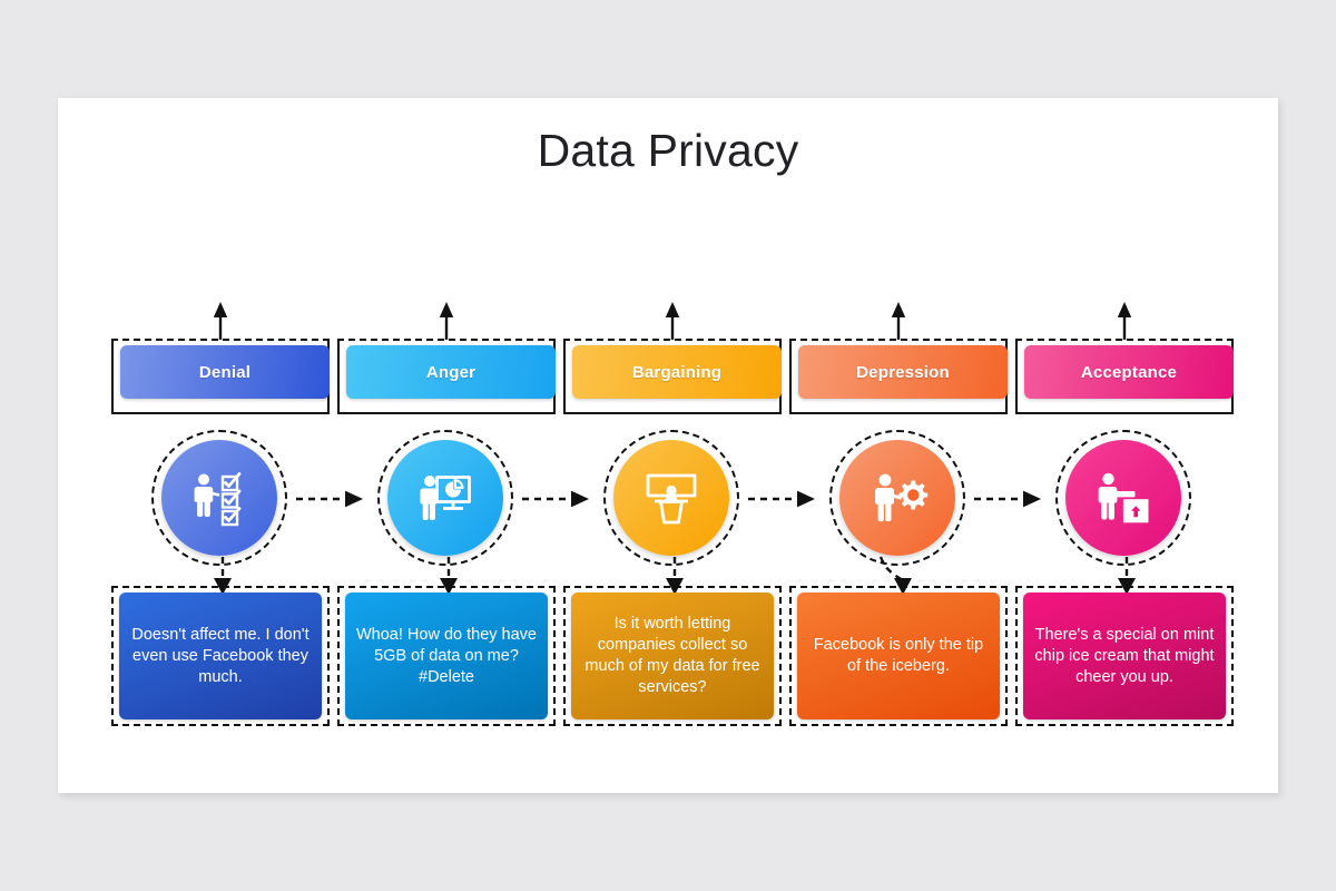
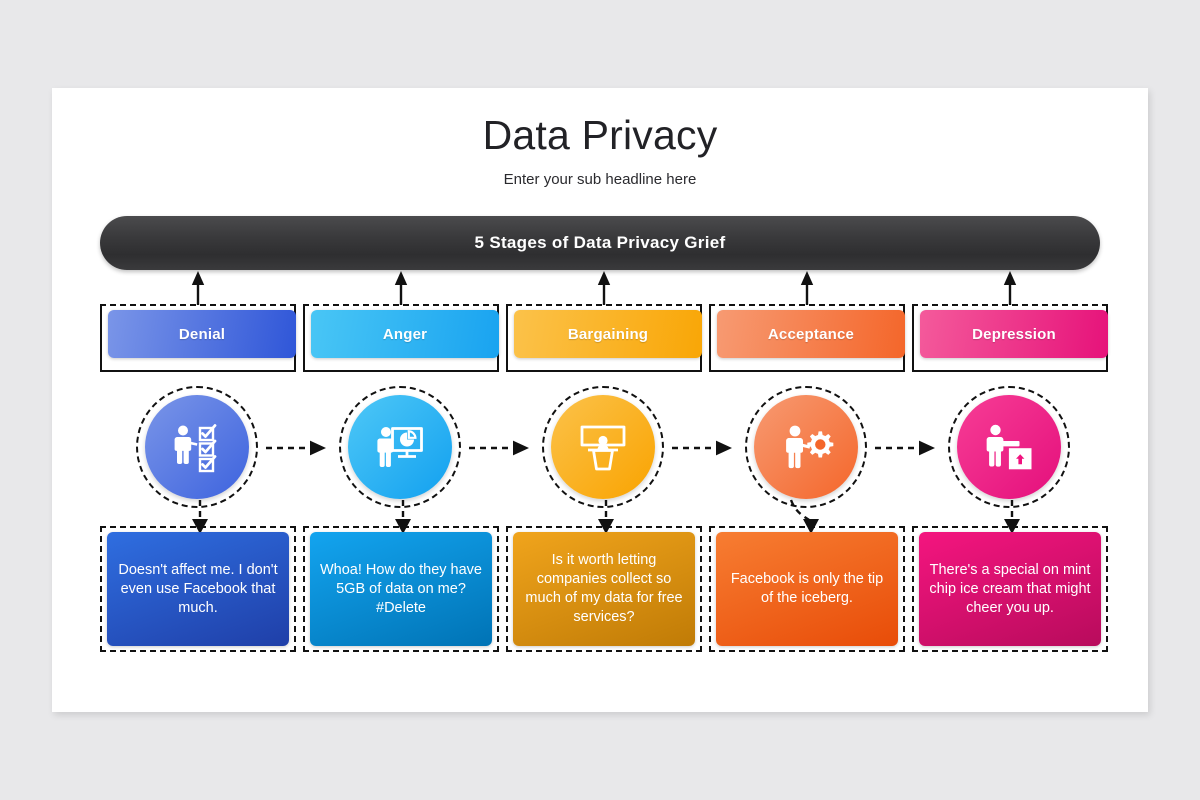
  Data Privacy
+ Enter your sub headline here
+ 5 Stages of Data Privacy Grief
  Denial
- Doesn't affect me. I don't even use Facebook they much.
+ Doesn't affect me. I don't even use Facebook that much.
  Anger
  Whoa! How do they have 5GB of data on me? #Delete
  Bargaining
  Is it worth letting companies collect so much of my data for free services?
- Depression
+ Acceptance
  Facebook is only the tip of the iceberg.
- Acceptance
+ Depression
  There's a special on mint chip ice cream that might cheer you up.
